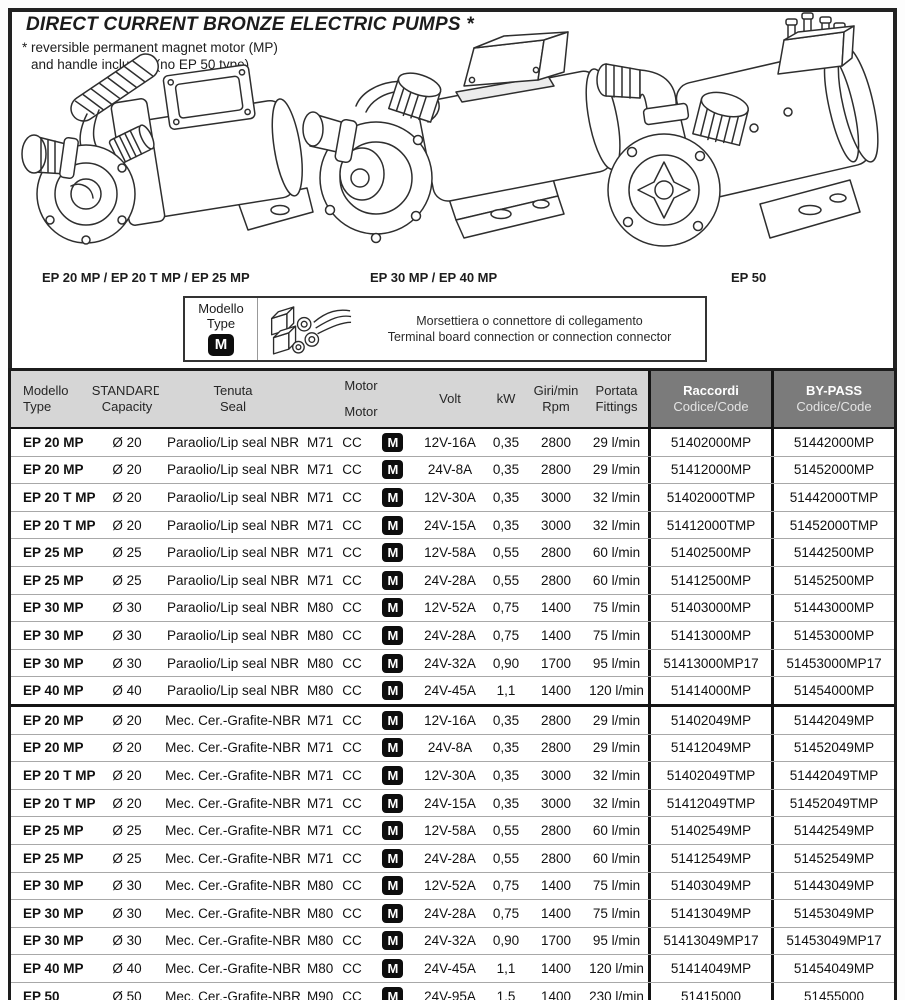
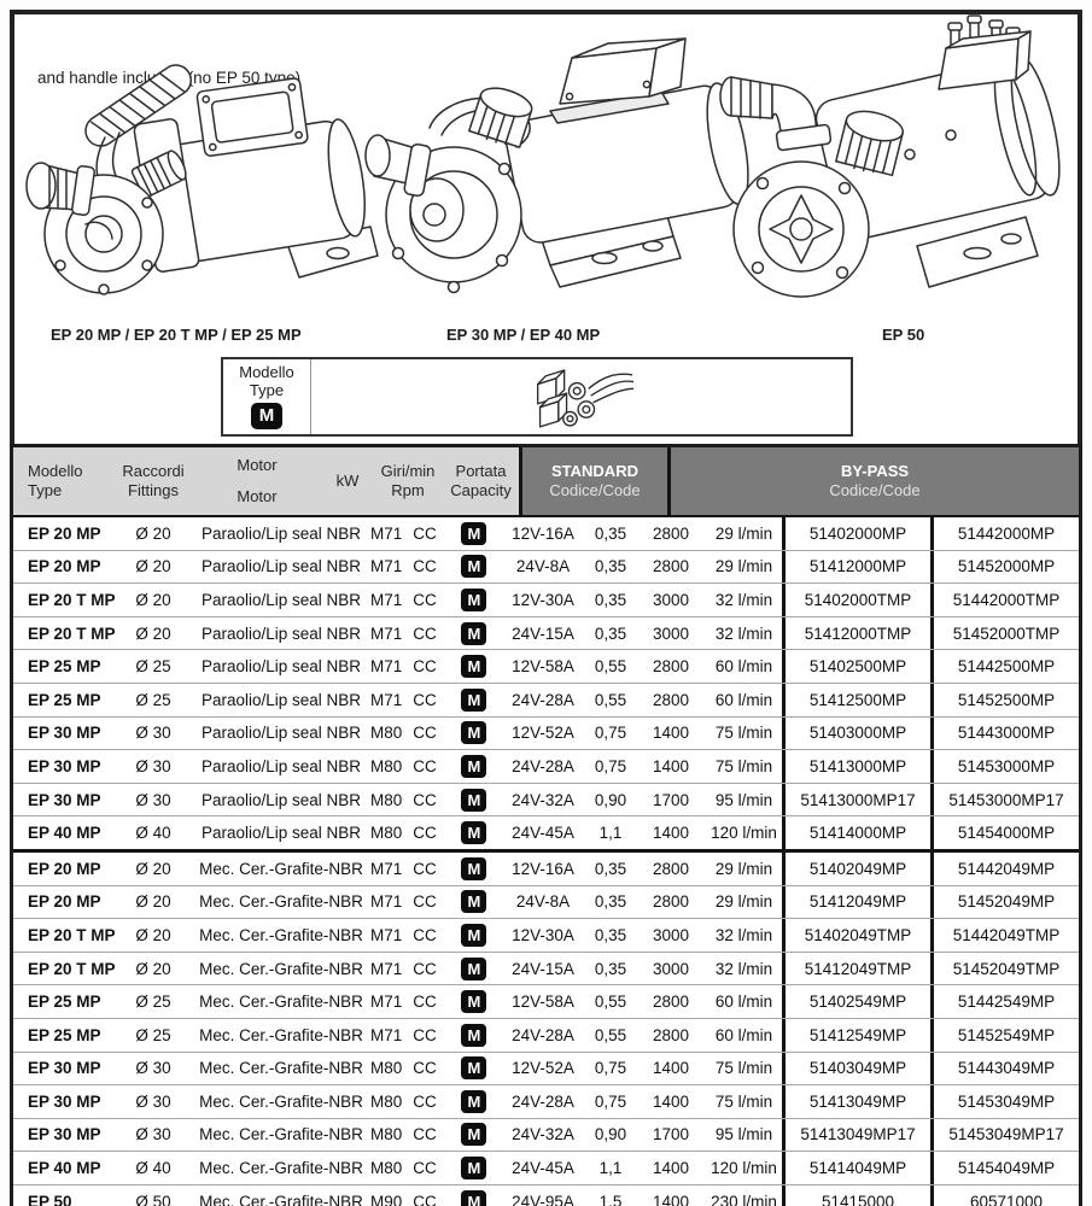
- DIRECT CURRENT BRONZE ELECTRIC PUMPS *
- * reversible permanent magnet motor (MP)
  and handle inclno EP 50 type)
  EP 20 MP / EP 20 T MP / EP 25 MP
  EP 30 MP / EP 40 MP
  EP 50
  Modello
  Type
  M
- Morsettiera o connettore di collegamento
- Terminal board connection or connection connector
  Modello
  Type
- STANDARD
+ Raccordi
- Capacity
+ Fittings
- Tenuta
- Seal
  Motor
  Motor
- Volt
  kW
  Giri/min
  Rpm
  Portata
- Fittings
+ Capacity
- Raccordi
+ STANDARD
  Codice/Code
  BY-PASS
  Codice/Code
  EP 20 MP
  Ø 20
  Paraolio/Lip seal NBR
  M71
  CC
  M
  12V-16A
  0,35
  2800
  29 l/min
  51402000MP
  51442000MP
  EP 20 MP
  Ø 20
  Paraolio/Lip seal NBR
  M71
  CC
  M
  24V-8A
  0,35
  2800
  29 l/min
  51412000MP
  51452000MP
  EP 20 T MP
  Ø 20
  Paraolio/Lip seal NBR
  M71
  CC
  M
  12V-30A
  0,35
  3000
  32 l/min
  51402000TMP
  51442000TMP
  EP 20 T MP
  Ø 20
  Paraolio/Lip seal NBR
  M71
  CC
  M
  24V-15A
  0,35
  3000
  32 l/min
  51412000TMP
  51452000TMP
  EP 25 MP
  Ø 25
  Paraolio/Lip seal NBR
  M71
  CC
  M
  12V-58A
  0,55
  2800
  60 l/min
  51402500MP
  51442500MP
  EP 25 MP
  Ø 25
  Paraolio/Lip seal NBR
  M71
  CC
  M
  24V-28A
  0,55
  2800
  60 l/min
  51412500MP
  51452500MP
  EP 30 MP
  Ø 30
  Paraolio/Lip seal NBR
  M80
  CC
  M
  12V-52A
  0,75
  1400
  75 l/min
  51403000MP
  51443000MP
  EP 30 MP
  Ø 30
  Paraolio/Lip seal NBR
  M80
  CC
  M
  24V-28A
  0,75
  1400
  75 l/min
  51413000MP
  51453000MP
  EP 30 MP
  Ø 30
  Paraolio/Lip seal NBR
  M80
  CC
  M
  24V-32A
  0,90
  1700
  95 l/min
  51413000MP17
  51453000MP17
  EP 40 MP
  Ø 40
  Paraolio/Lip seal NBR
  M80
  CC
  M
  24V-45A
  1,1
  1400
  120 l/min
  51414000MP
  51454000MP
  EP 20 MP
  Ø 20
  Mec. Cer.-Grafite-NBR
  M71
  CC
  M
  12V-16A
  0,35
  2800
  29 l/min
  51402049MP
  51442049MP
  EP 20 MP
  Ø 20
  Mec. Cer.-Grafite-NBR
  M71
  CC
  M
  24V-8A
  0,35
  2800
  29 l/min
  51412049MP
  51452049MP
  EP 20 T MP
  Ø 20
  Mec. Cer.-Grafite-NBR
  M71
  CC
  M
  12V-30A
  0,35
  3000
  32 l/min
  51402049TMP
  51442049TMP
  EP 20 T MP
  Ø 20
  Mec. Cer.-Grafite-NBR
  M71
  CC
  M
  24V-15A
  0,35
  3000
  32 l/min
  51412049TMP
  51452049TMP
  EP 25 MP
  Ø 25
  Mec. Cer.-Grafite-NBR
  M71
  CC
  M
  12V-58A
  0,55
  2800
  60 l/min
  51402549MP
  51442549MP
  EP 25 MP
  Ø 25
  Mec. Cer.-Grafite-NBR
  M71
  CC
  M
  24V-28A
  0,55
  2800
  60 l/min
  51412549MP
  51452549MP
  EP 30 MP
  Ø 30
  Mec. Cer.-Grafite-NBR
  M80
  CC
  M
  12V-52A
  0,75
  1400
  75 l/min
  51403049MP
  51443049MP
  EP 30 MP
  Ø 30
  Mec. Cer.-Grafite-NBR
  M80
  CC
  M
  24V-28A
  0,75
  1400
  75 l/min
  51413049MP
  51453049MP
  EP 30 MP
  Ø 30
  Mec. Cer.-Grafite-NBR
  M80
  CC
  M
  24V-32A
  0,90
  1700
  95 l/min
  51413049MP17
  51453049MP17
  EP 40 MP
  Ø 40
  Mec. Cer.-Grafite-NBR
  M80
  CC
  M
  24V-45A
  1,1
  1400
  120 l/min
  51414049MP
  51454049MP
  EP 50
  Ø 50
  Mec. Cer.-Grafite-NBR
  M90
  CC
  M
  24V-95A
  1,5
  1400
  230 l/min
  51415000
- 51455000
+ 60571000
